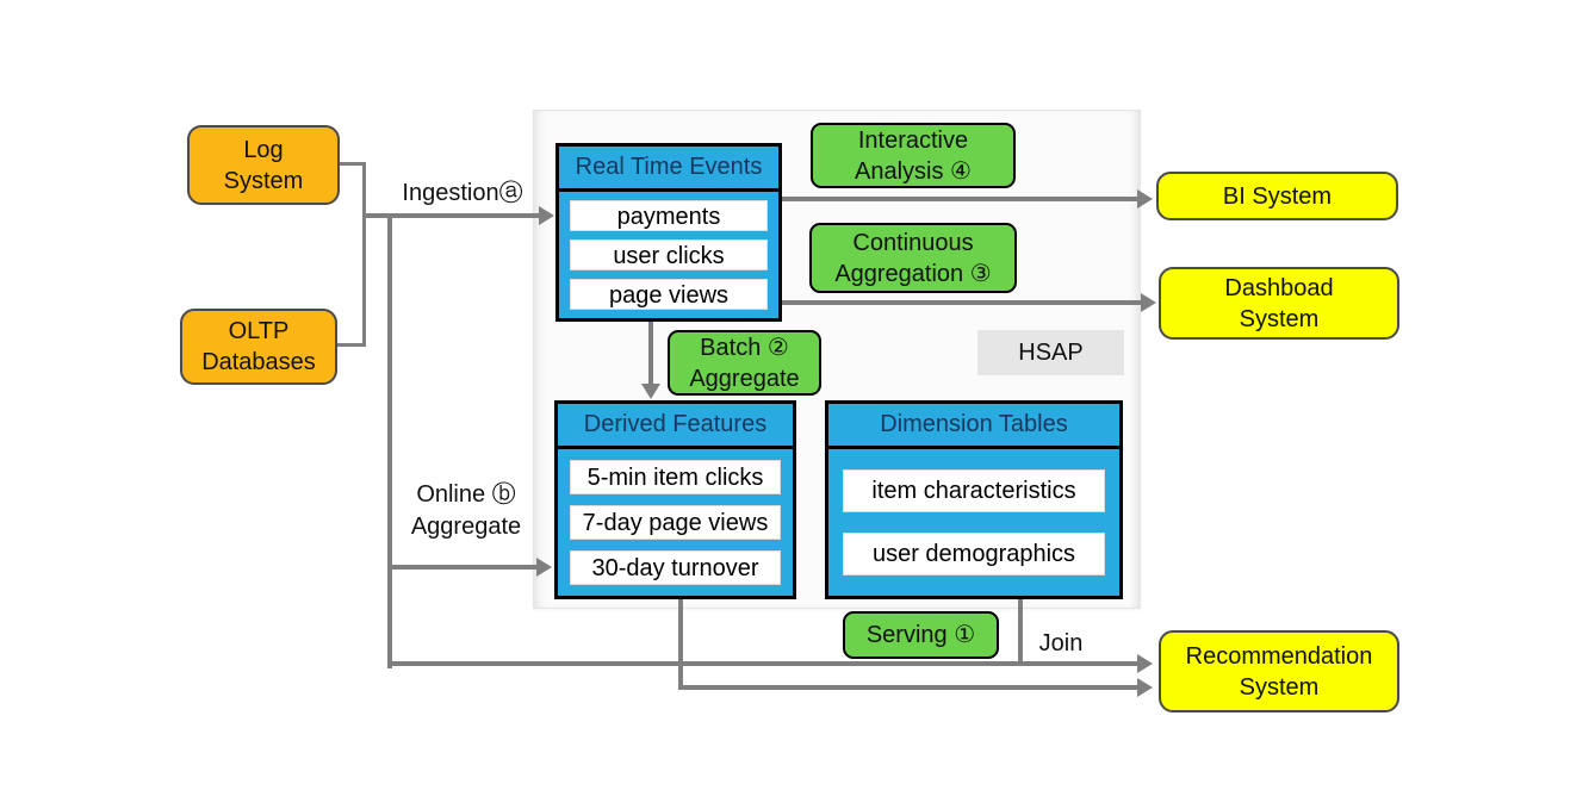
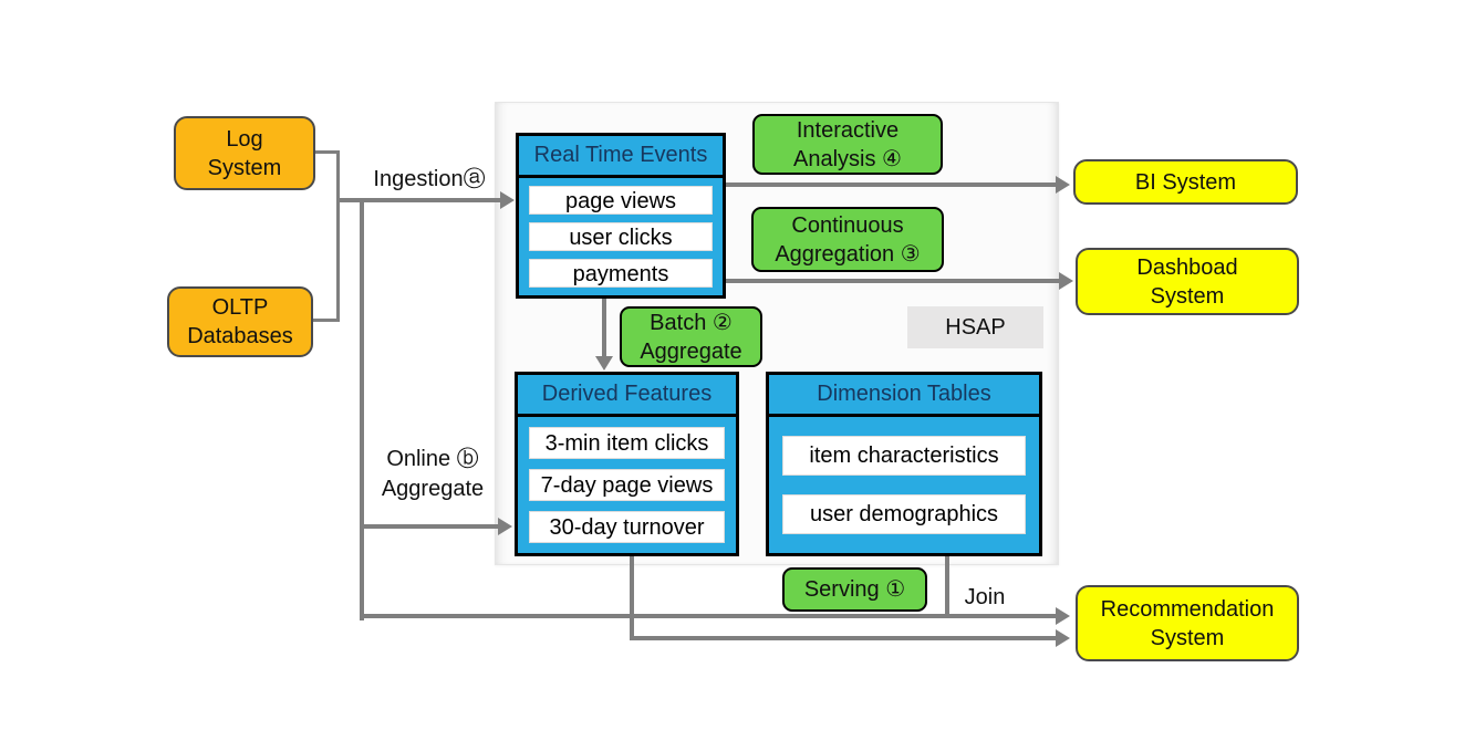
  Log
  System
  OLTP
  Databases
  BI System
  Dashboad
  System
  Recommendation
  System
  Interactive
  Analysis ④
  Continuous
  Aggregation ③
  Batch ②
  Aggregate
  Serving ①
  HSAP
  Ingestionⓐ
  Online ⓑ
  Aggregate
  Join
  Real Time Events
- payments
+ page views
  user clicks
- page views
+ payments
  Derived Features
- 5-min item clicks
+ 3-min item clicks
  7-day page views
  30-day turnover
  Dimension Tables
  item characteristics
  user demographics
